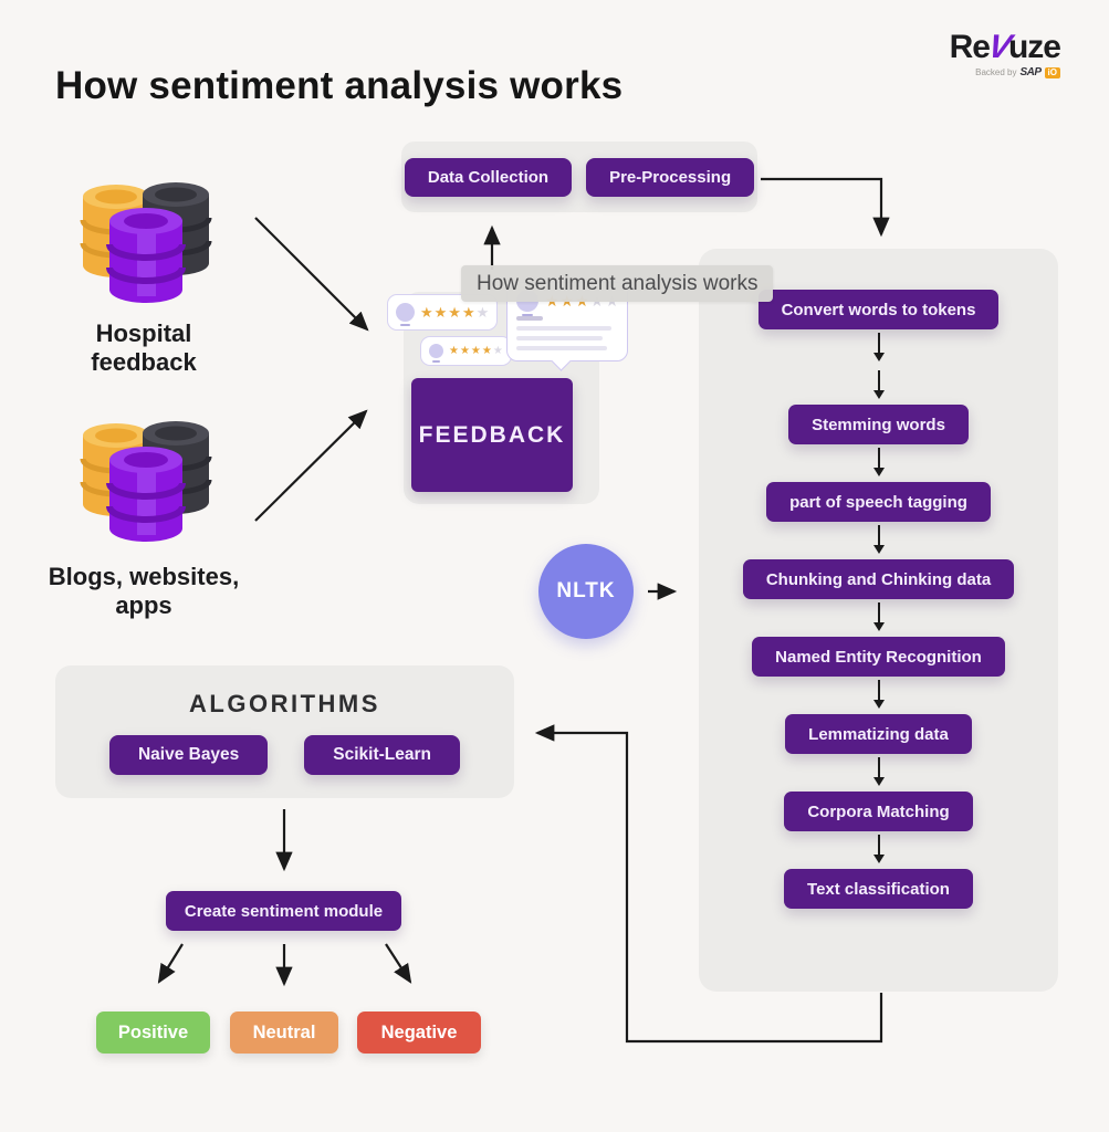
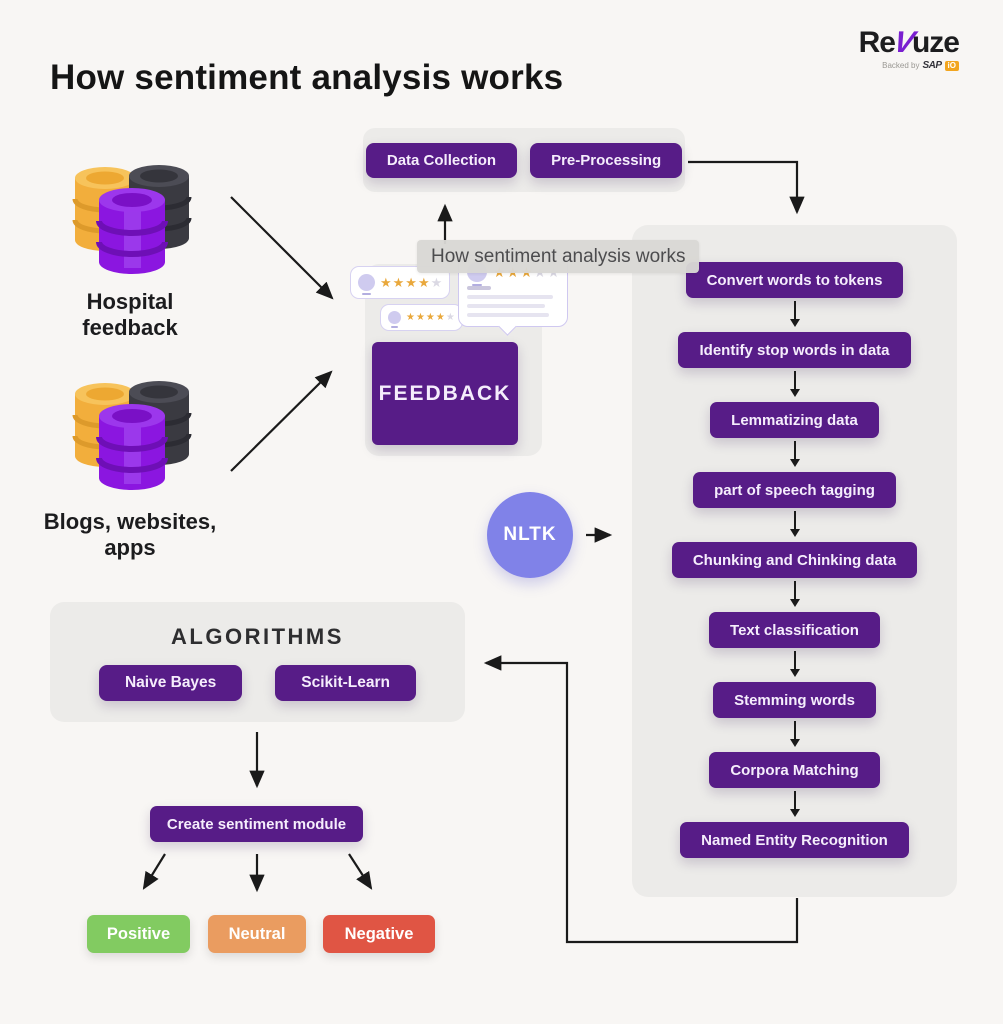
  How sentiment analysis works
  Backed by
  SAP
  iO
  Hospital
  feedback
  Blogs, websites,
  apps
  Data Collection
  Pre-Processing
  ★★★★★
  ★★★★★
  How sentiment analysis works
  FEEDBACK
  NLTK
  Convert words to tokens
+ Identify stop words in data
- Stemming words
+ Lemmatizing data
  part of speech tagging
  Chunking and Chinking data
- Named Entity Recognition
+ Text classification
- Lemmatizing data
+ Stemming words
  Corpora Matching
- Text classification
+ Named Entity Recognition
  ALGORITHMS
  Naive Bayes
  Scikit-Learn
  Create sentiment module
  Positive
  Neutral
  Negative
